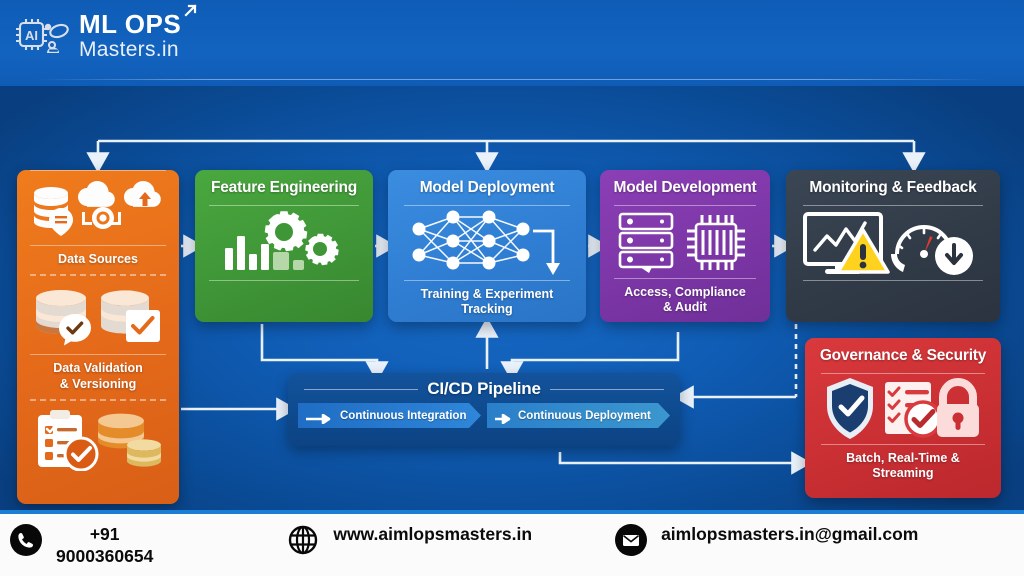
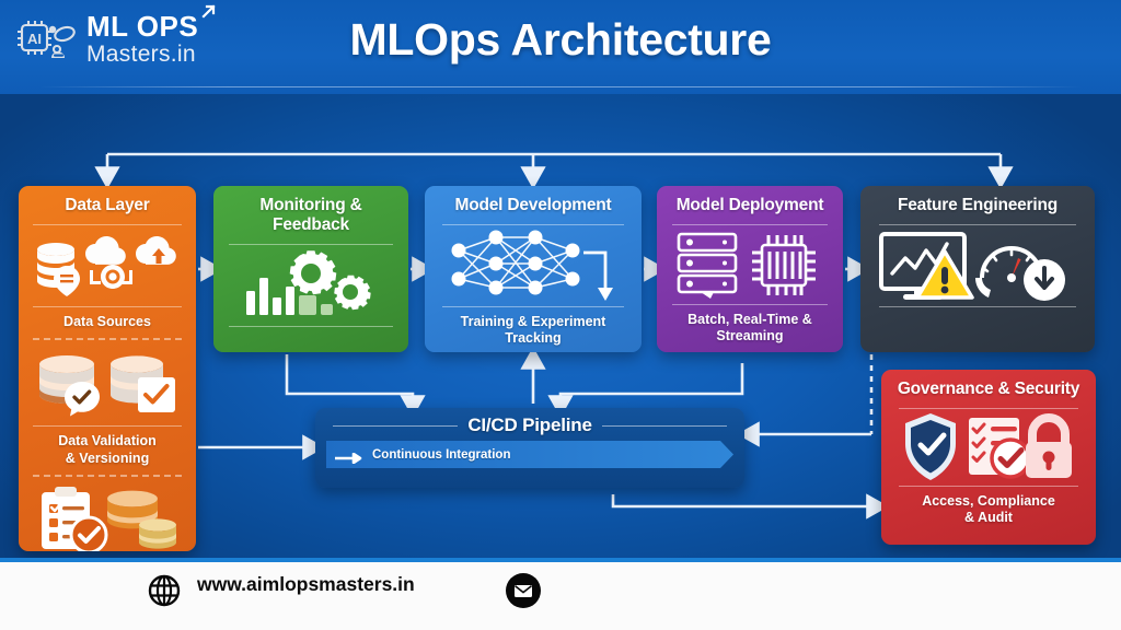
  AI
  ML OPS
  Masters.in
+ MLOps Architecture
+ Data Layer
  Data Sources
  Data Validation
  & Versioning
- Feature Engineering
+ Monitoring & Feedback
- Model Deployment
+ Model Development
  Training & Experiment Tracking
- Model Development
+ Model Deployment
- Access, Compliance
+ Batch, Real-Time &
- & Audit
+ Streaming
- Monitoring & Feedback
+ Feature Engineering
  Governance & Security
- Batch, Real-Time &
+ Access, Compliance
- Streaming
+ & Audit
  CI/CD Pipeline
  Continuous Integration
- Continuous Deployment
- +91
- 9000360654
  www.aimlopsmasters.in
- aimlopsmasters.in@gmail.com
